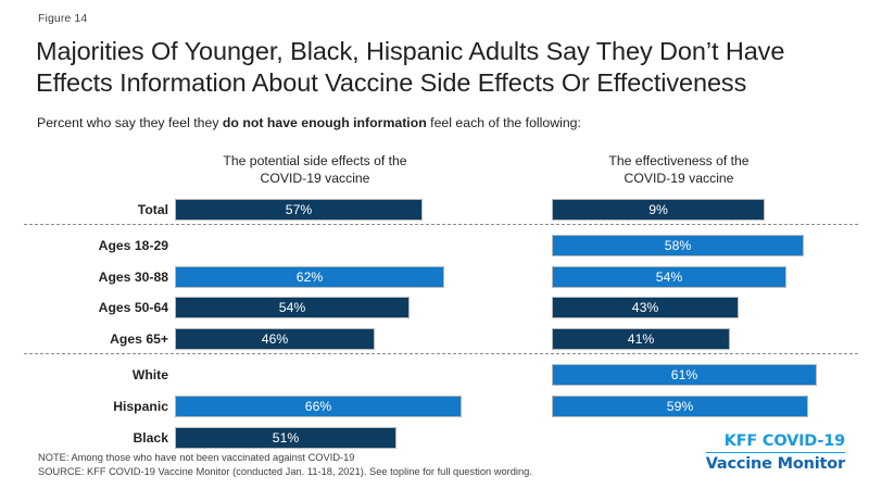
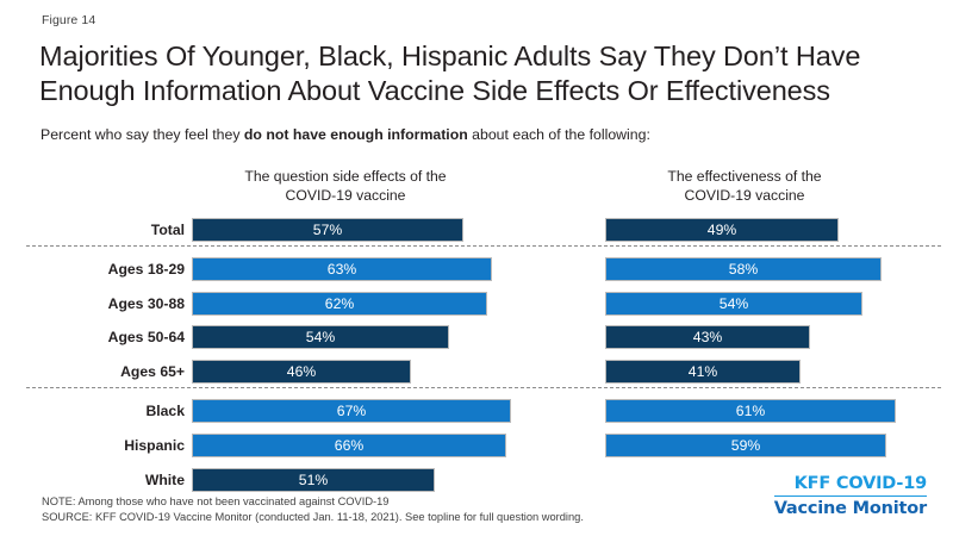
  Figure 14
- Majorities Of Younger, Black, Hispanic Adults Say They Don’t Have Effects Information About Vaccine Side Effects Or Effectiveness
+ Majorities Of Younger, Black, Hispanic Adults Say They Don’t Have Enough Information About Vaccine Side Effects Or Effectiveness
- Percent who say they feel they do not have enough information feel each of the following:
+ Percent who say they feel they do not have enough information about each of the following:
- The potential side effects of the
+ The question side effects of the
  COVID-19 vaccine
  The effectiveness of the
  COVID-19 vaccine
  Total
  57%
- 9%
+ 49%
  Ages 18-29
+ 63%
  58%
  Ages 30-88
  62%
  54%
  Ages 50-64
  54%
  43%
  Ages 65+
  46%
  41%
- White
+ Black
+ 67%
  61%
  Hispanic
  66%
  59%
- Black
+ White
  51%
  NOTE: Among those who have not been vaccinated against COVID-19
  SOURCE: KFF COVID-19 Vaccine Monitor (conducted Jan. 11-18, 2021). See topline for full question wording.
  KFF COVID-19
  Vaccine Monitor
